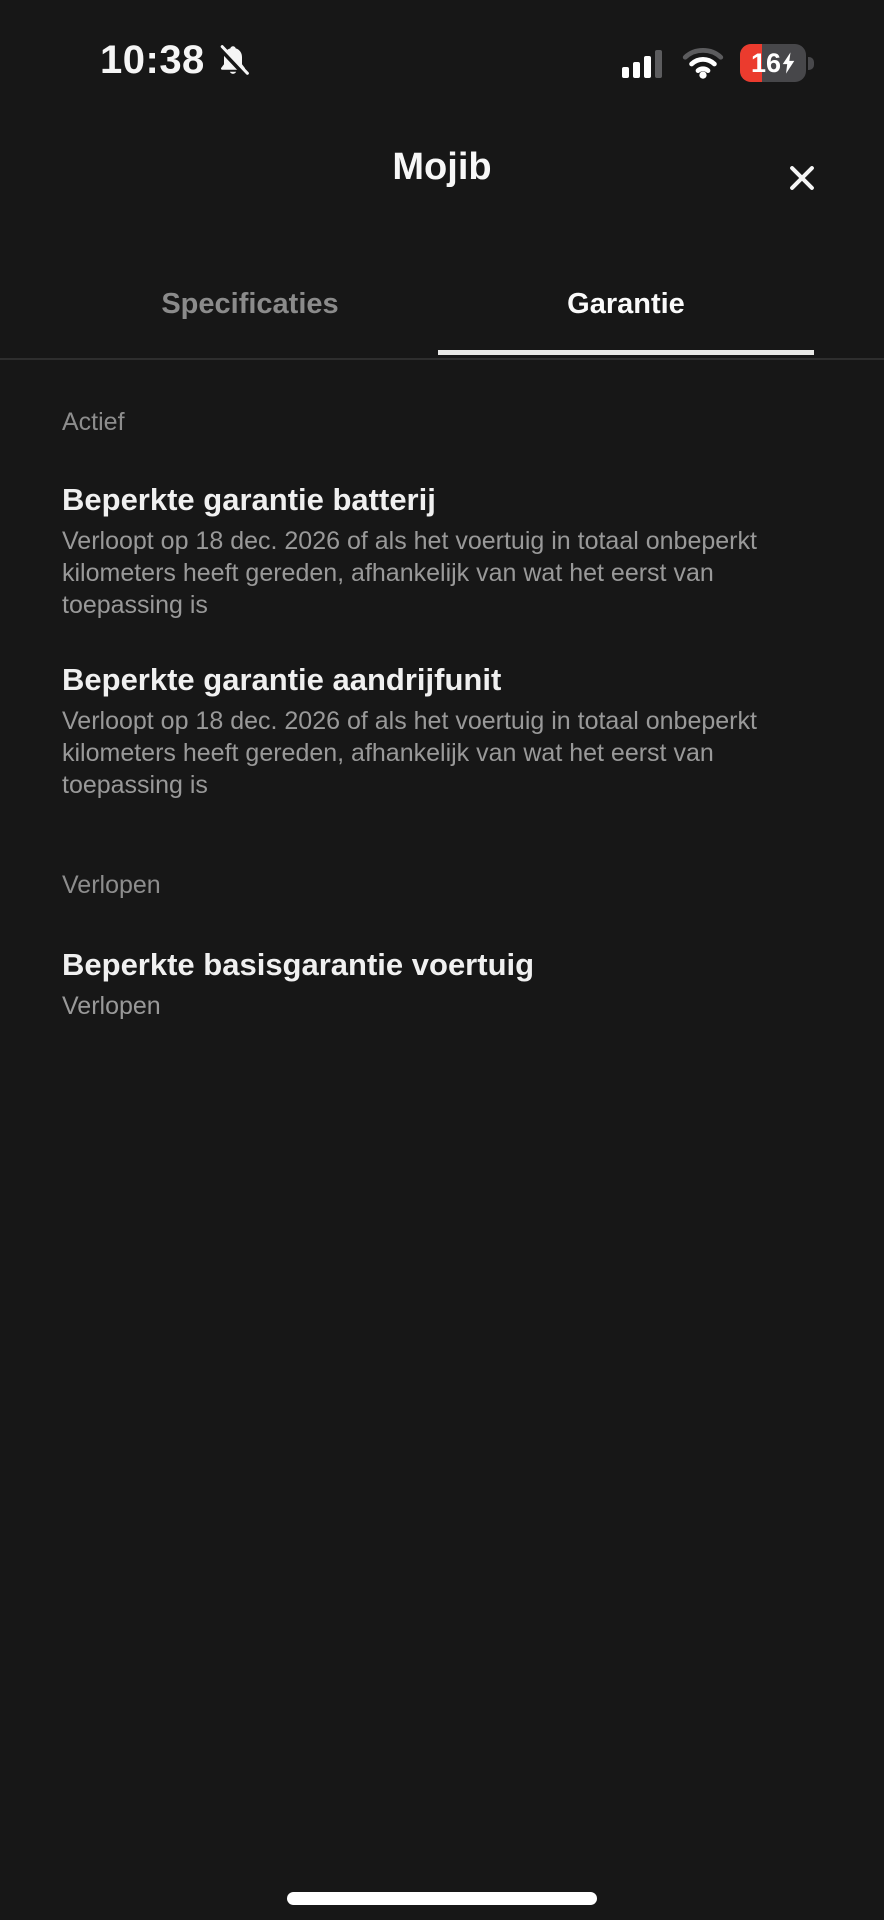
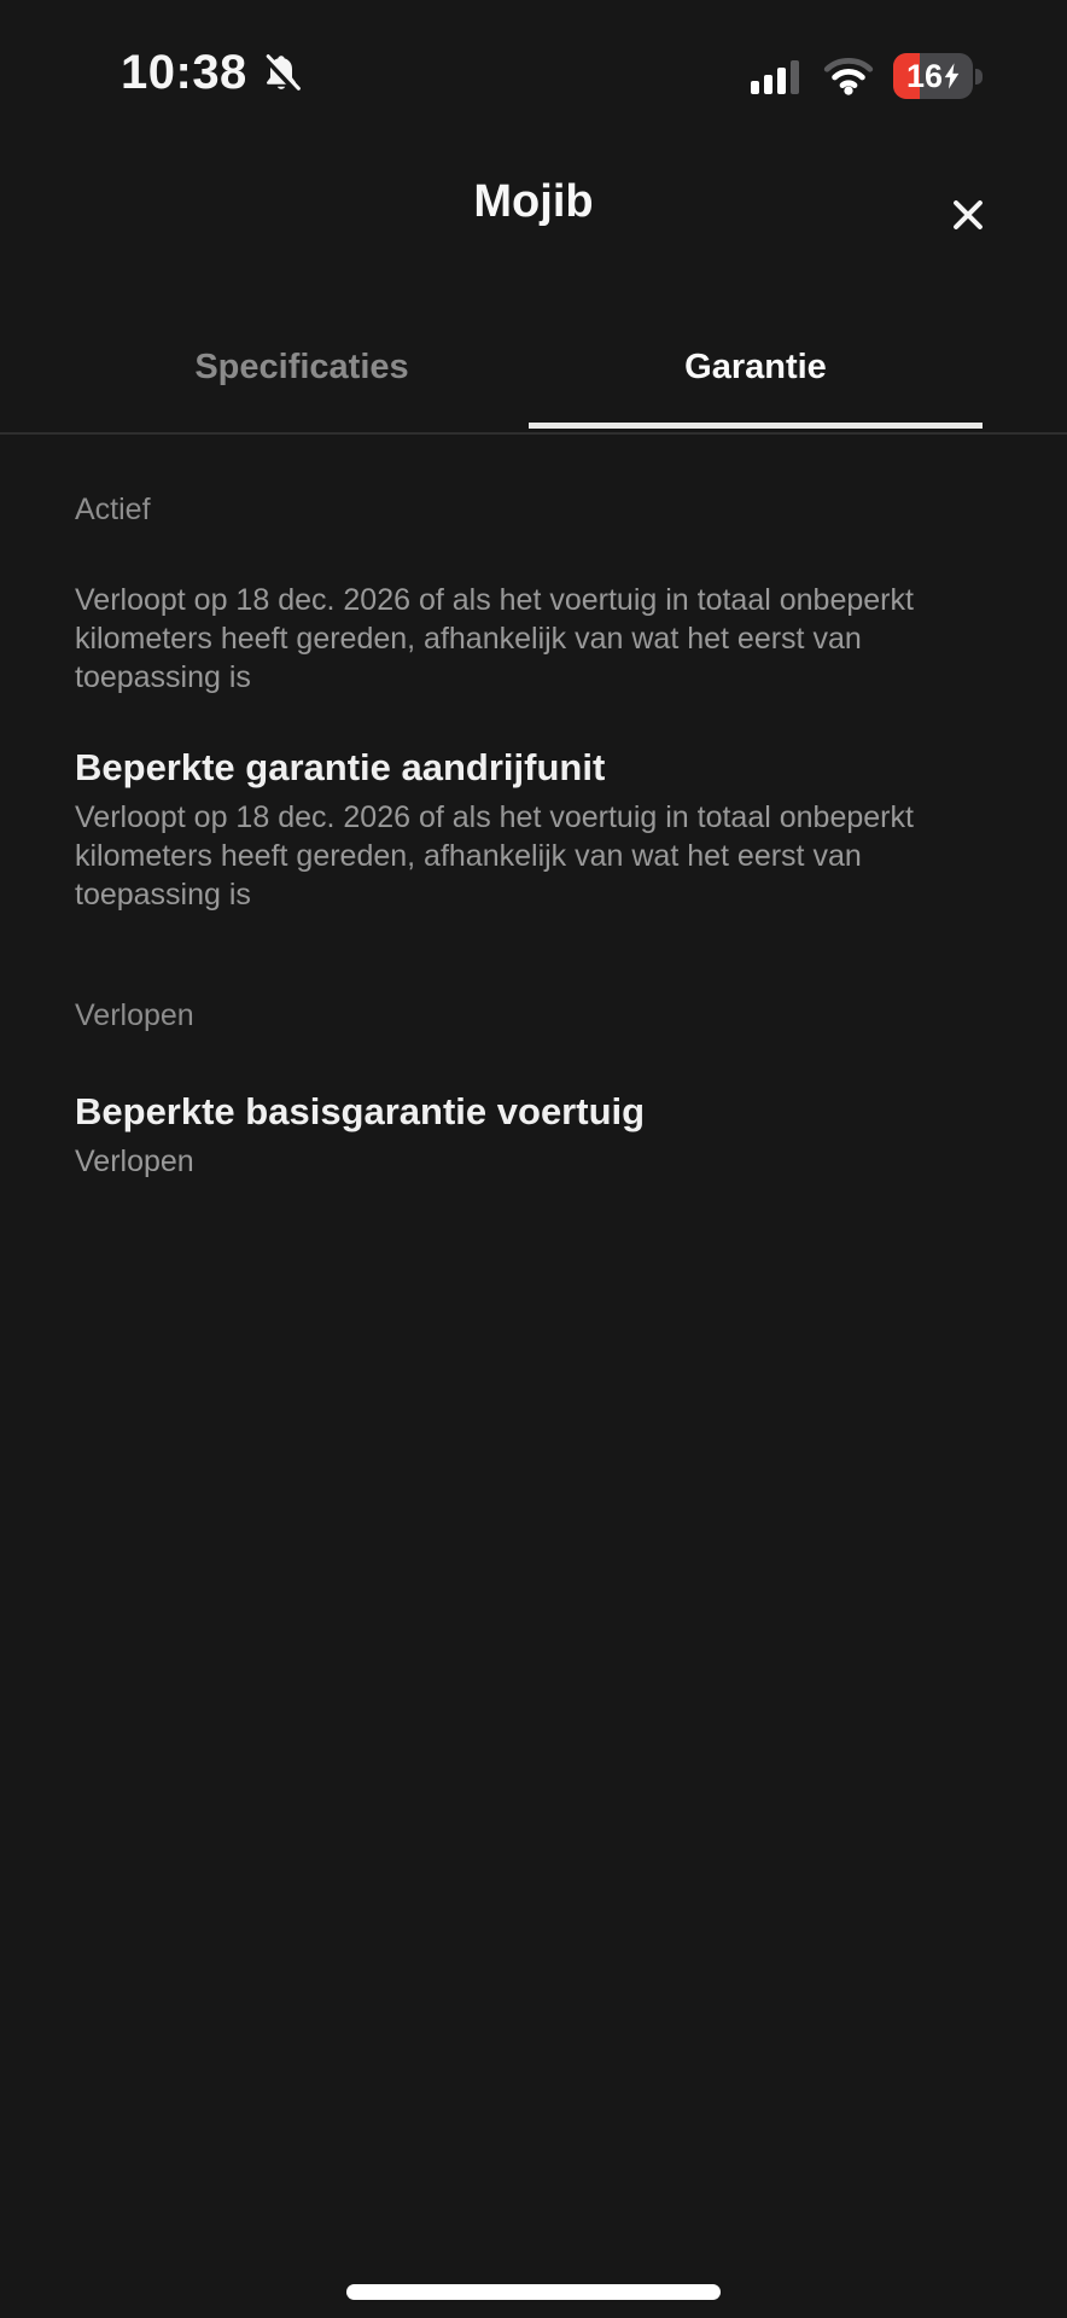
  10:38
  16
  Mojib
  Specificaties
  Garantie
  Actief
- Beperkte garantie batterij
  Verloopt op 18 dec. 2026 of als het voertuig in totaal onbeperkt kilometers heeft gereden, afhankelijk van wat het eerst van toepassing is
  Beperkte garantie aandrijfunit
  Verloopt op 18 dec. 2026 of als het voertuig in totaal onbeperkt kilometers heeft gereden, afhankelijk van wat het eerst van toepassing is
  Verlopen
  Beperkte basisgarantie voertuig
  Verlopen
